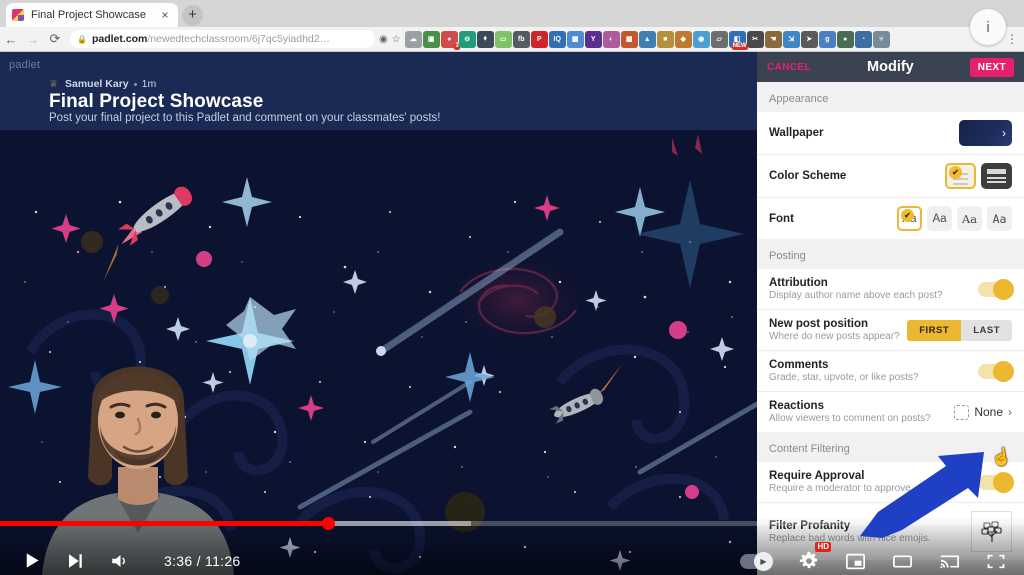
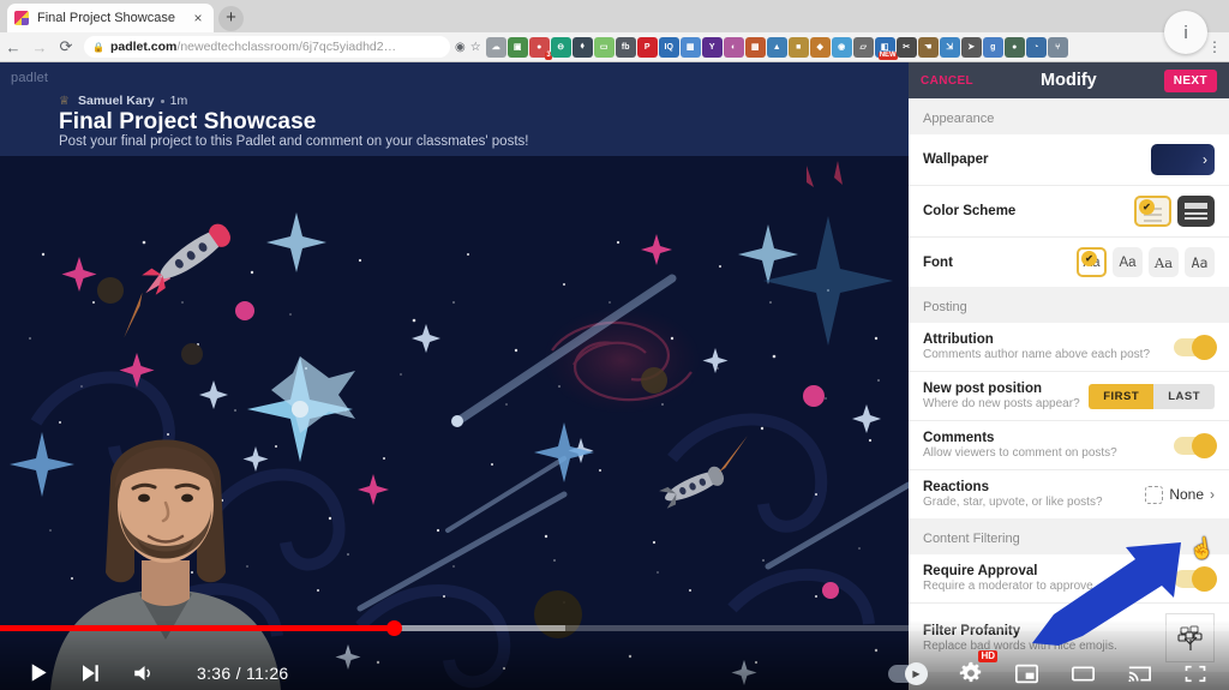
  padlet
  ♕
  Samuel Kary
  1m
  Final Project Showcase
  Post your final project to this Padlet and comment on your classmates' posts!
  CANCEL
  Modify
  NEXT
  Appearance
  Wallpaper
  ›
  Color Scheme
  ✔
  Font
  ✔
  Aa
  Aa
  Aa
  Posting
  Attribution
- Display author name above each post?
+ Comments author name above each post?
  New post position
  Where do new posts appear?
  FIRST
  LAST
  Comments
- Grade, star, upvote, or like posts?
+ Allow viewers to comment on posts?
  Reactions
- Allow viewers to comment on posts?
+ Grade, star, upvote, or like posts?
  None
  ›
  Content Filtering
  Require Approval
  Require a moderator to approve.
  3:36 / 11:26
  HD
  Final Project Showcase
  ×
  +
  ←
  →
  ⟳
  🔒
  padlet.com/newedtechclassroom/6j7qc5yiadhd2…
  ◉
  ☆
  ⋮
  ℹ
